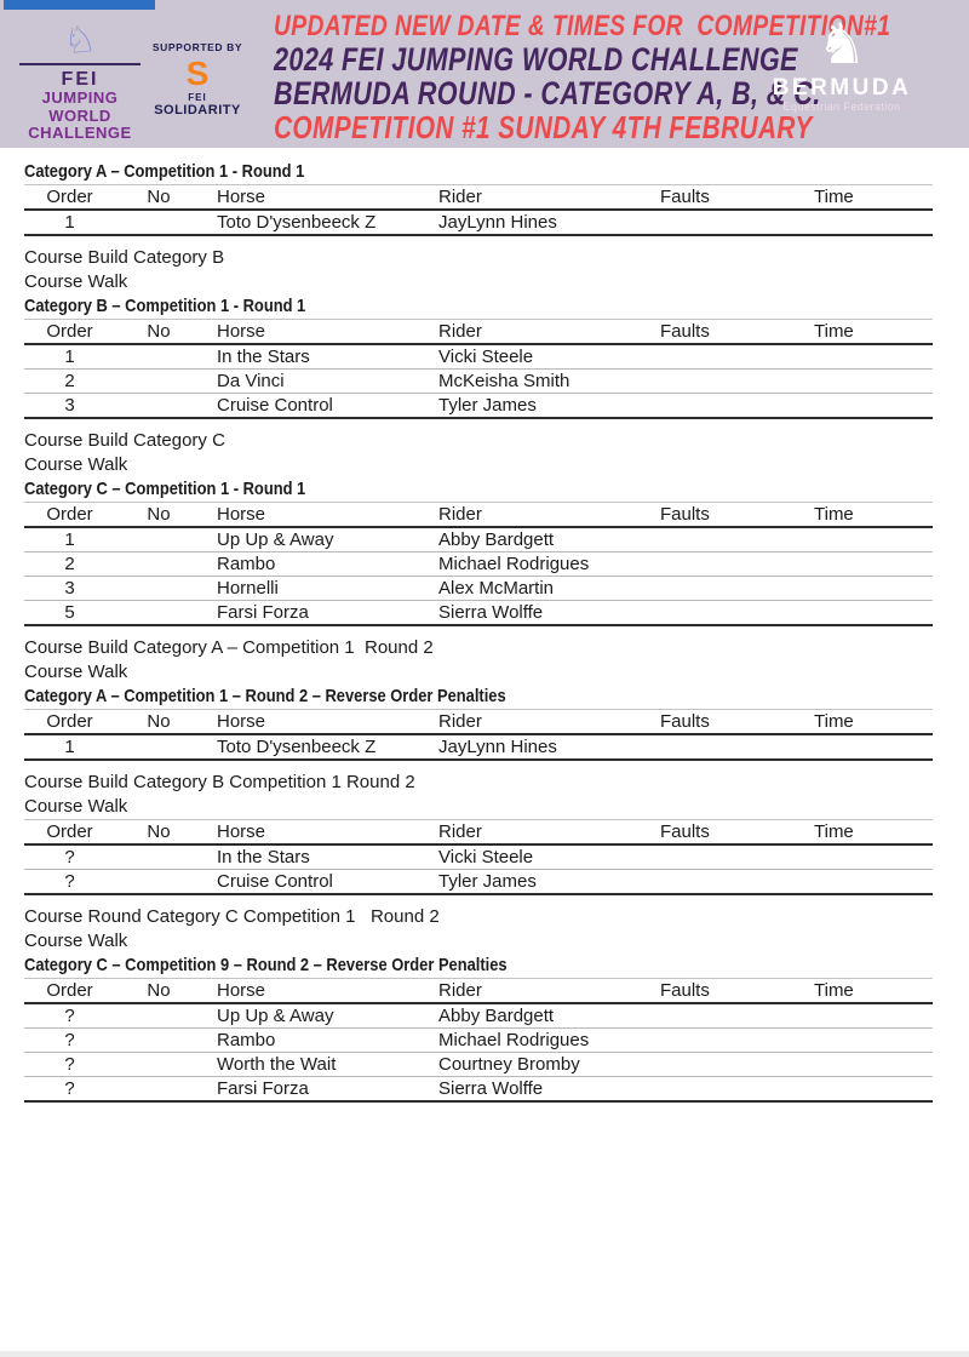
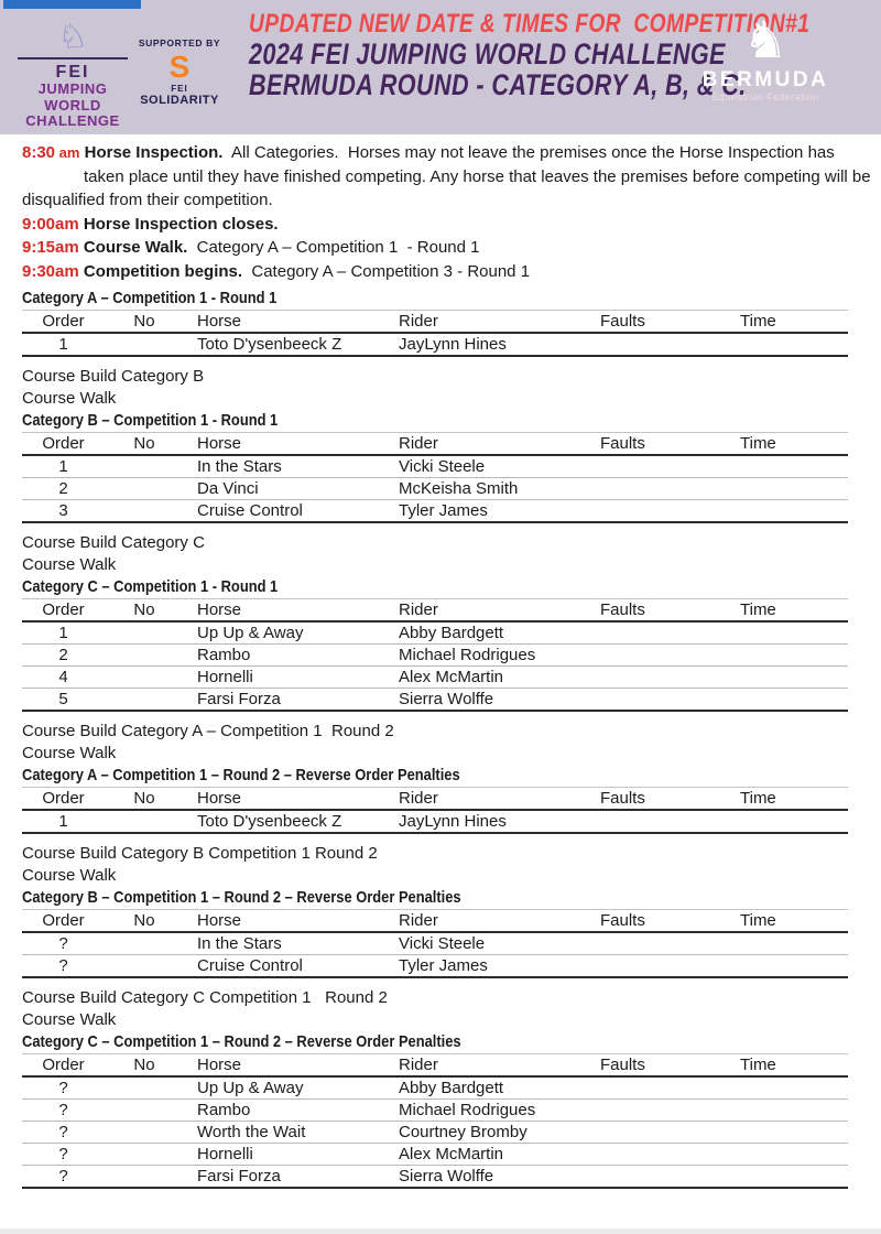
  FEI
  JUMPING
  WORLD
  CHALLENGE
  SUPPORTED BY
  S
  FEI
  SOLIDARITY
  UPDATED NEW DATE & TIMES FOR COM
  2024 FEI JUMPING WORLD CHALLEN
  BERMUDA ROUND - CATEGORY A, B,
- COMPETITION #1 SUNDAY 4TH FEBRUARY
  ♞
  BERMUDA
  Equestrian Federation
+ 8:30 am Horse Inspection. All Categories. Horses may not leave the premises once the Horse Inspection has
+ taken place until they have finished competing. Any horse that leaves the premises before competing will be
+ disqualified from their competition.
+ 9:00am Horse Inspection closes.
+ 9:15am Course Walk. Category A – Competition 1 - Round 1
+ 9:30am Competition begins. Category A – Competition 3 - Round 1
  Category A – Competition 1 - Round 1
  Order	No	Horse	Rider	Faults	Time
  1		Toto D'ysenbeeck Z	JayLynn Hines
  Course Build Category B
  Course Walk
  Category B – Competition 1 - Round 1
  Order	No	Horse	Rider	Faults	Time
  1		In the Stars	Vicki Steele
  2		Da Vinci	McKeisha Smith
  3		Cruise Control	Tyler James
  Course Build Category C
  Course Walk
  Category C – Competition 1 - Round 1
  Order	No	Horse	Rider	Faults	Time
  1		Up Up & Away	Abby Bardgett
  2		Rambo	Michael Rodrigues
- 3		Hornelli	Alex McMartin
+ 4		Hornelli	Alex McMartin
  5		Farsi Forza	Sierra Wolffe
  Course Build Category A – Competition 1 Round 2
  Course Walk
  Category A – Competition 1 – Round 2 – Reverse Order Penalties
  Order	No	Horse	Rider	Faults	Time
  1		Toto D'ysenbeeck Z	JayLynn Hines
  Course Build Category B Competition 1 Round 2
  Course Walk
+ Category B – Competition 1 – Round 2 – Reverse Order Penalties
  Order	No	Horse	Rider	Faults	Time
  ?		In the Stars	Vicki Steele
  ?		Cruise Control	Tyler James
- Course Round Category C Competition 1 Round 2
+ Course Build Category C Competition 1 Round 2
  Course Walk
- Category C – Competition 9 – Round 2 – Reverse Order Penalties
+ Category C – Competition 1 – Round 2 – Reverse Order Penalties
  Order	No	Horse	Rider	Faults	Time
  ?		Up Up & Away	Abby Bardgett
  ?		Rambo	Michael Rodrigues
  ?		Worth the Wait	Courtney Bromby
+ ?		Hornelli	Alex McMartin
  ?		Farsi Forza	Sierra Wolffe
